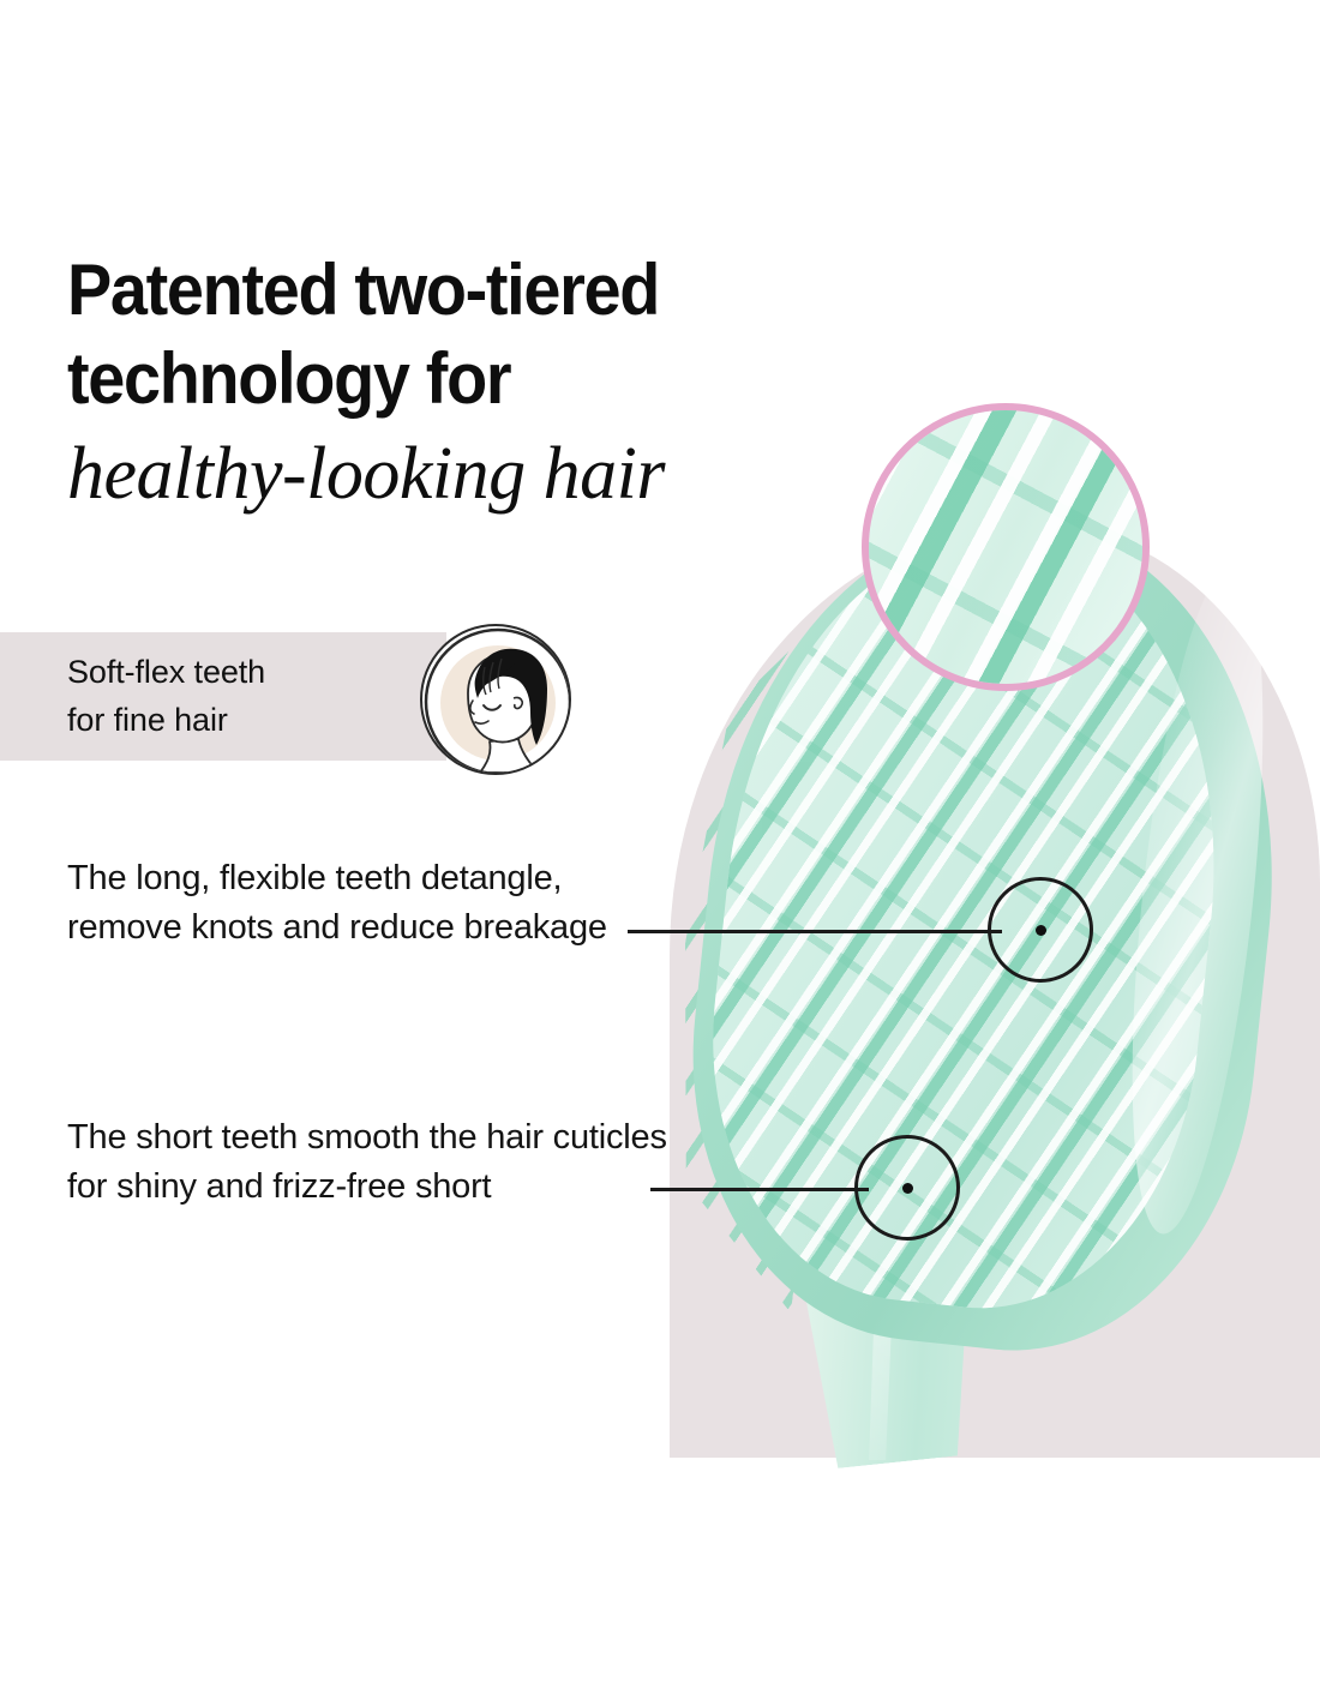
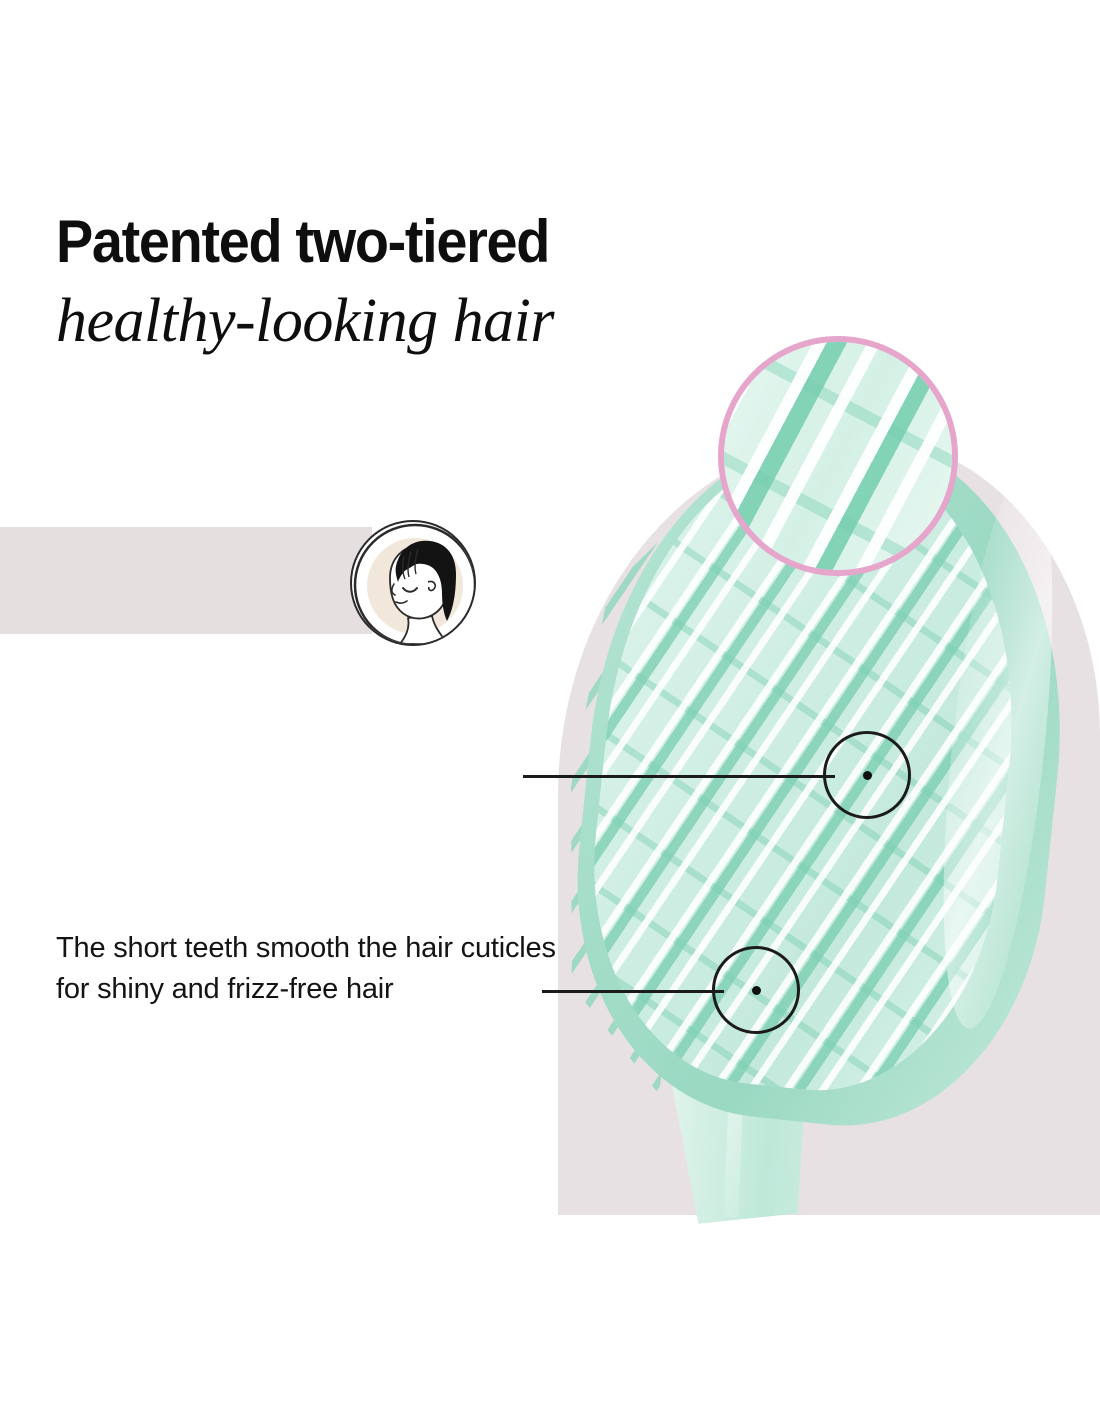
  Patented two-tiered
- technology for
  healthy-looking hair
- Soft-flex teeth
- for fine hair
- The long, flexible teeth detangle, remove knots and reduce breakage
- The short teeth smooth the hair cuticles for shiny and frizz-free short
+ The short teeth smooth the hair cuticles for shiny and frizz-free hair
